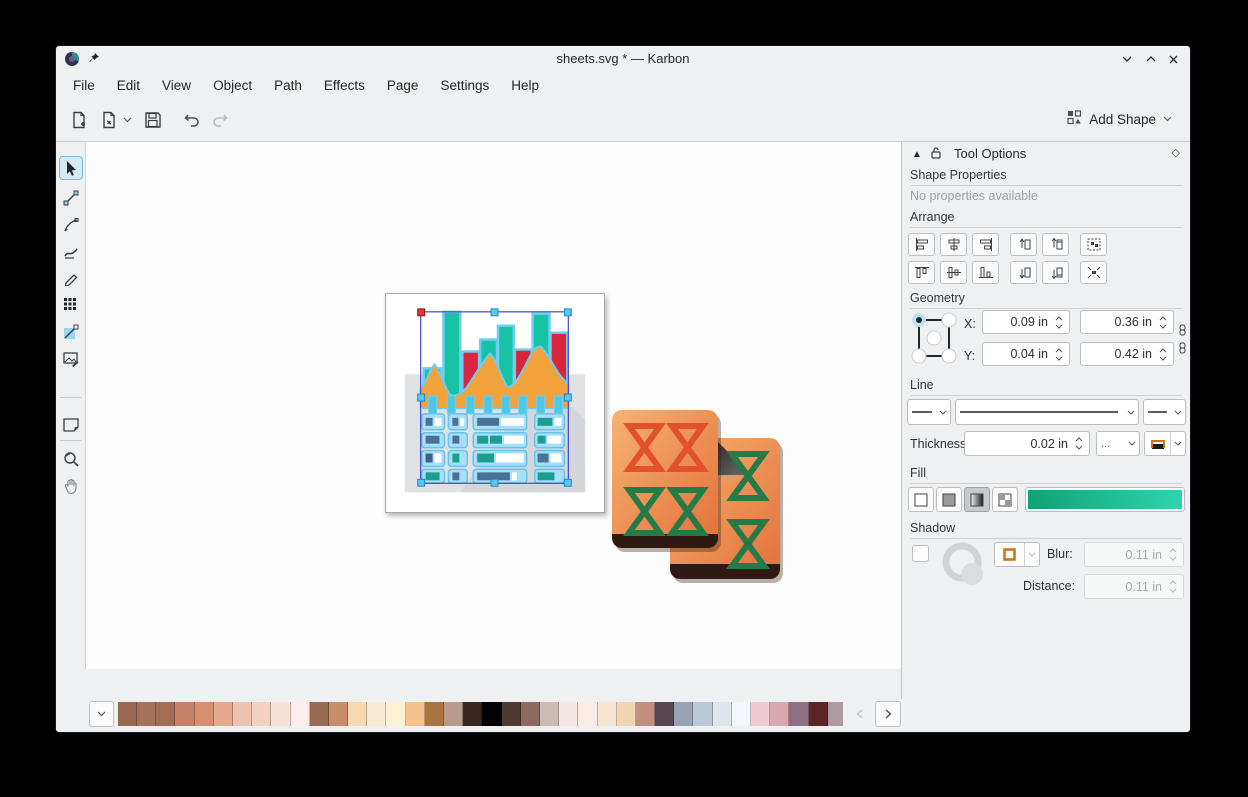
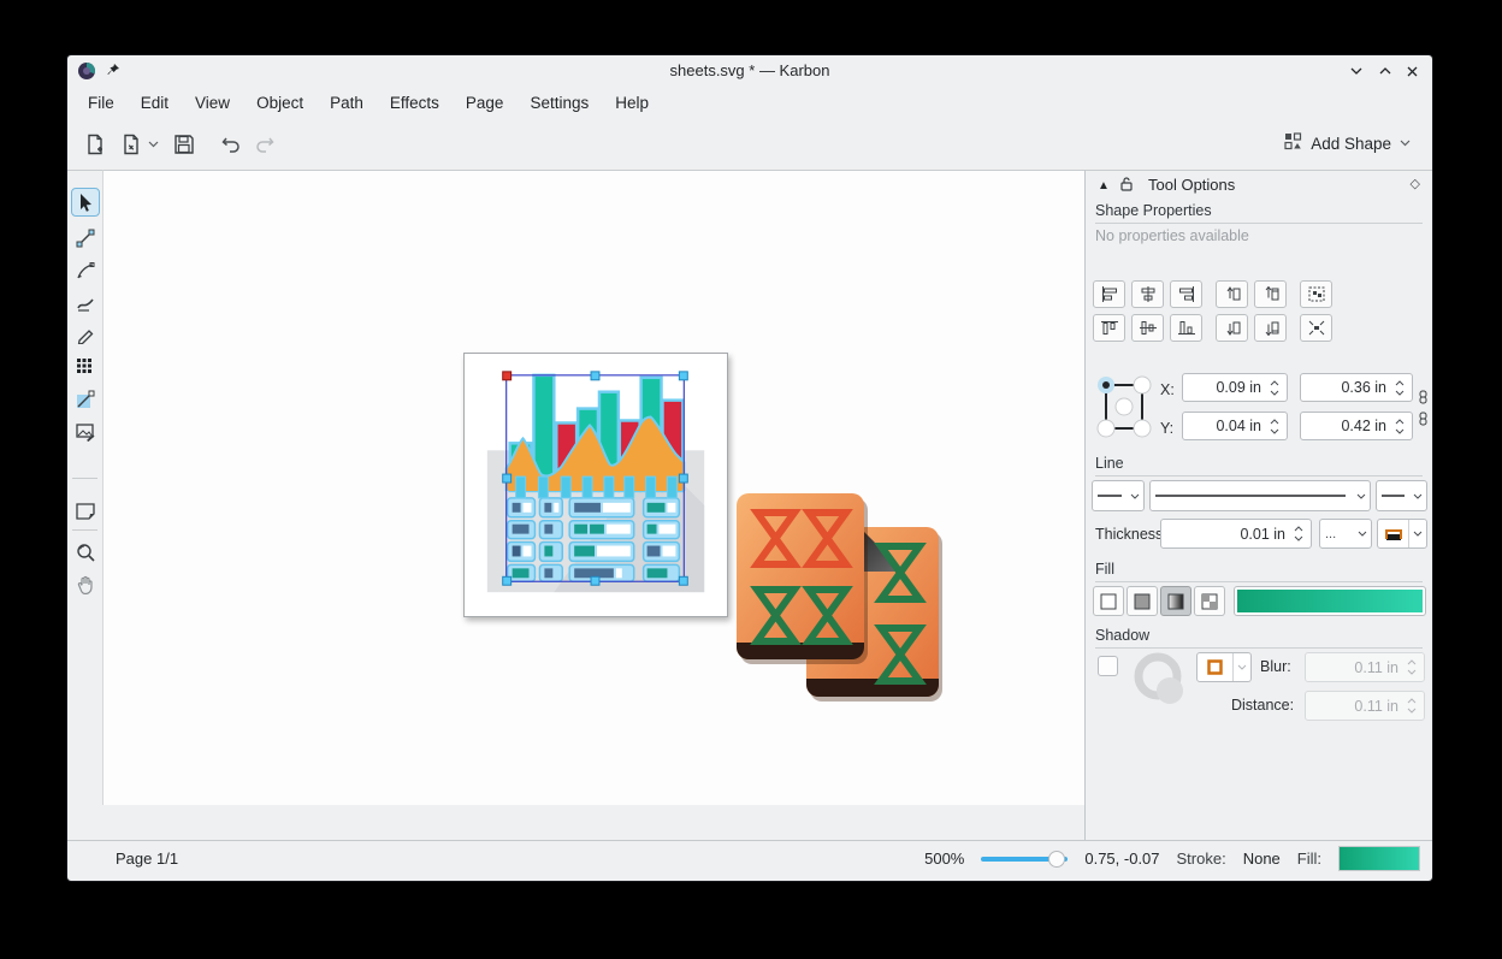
  sheets.svg * — Karbon
  File
  Edit
  View
  Object
  Path
  Effects
  Page
  Settings
  Help
  Add Shape
  ▲
  Tool Options
  ◇
  Shape Properties
  No properties available
- Arrange
- Geometry
  X:
  0.09 in
  0.36 in
  Y:
  0.04 in
  0.42 in
  Line
  Thicknes
- 0.02 in
+ 0.01 in
  ...
  Fill
  Shadow
  Blur:
  0.11 in
  Distance:
  0.11 in
+ Page 1/1
+ 500%
+ 0.75, -0.07
+ Stroke:
+ None
+ Fill:
